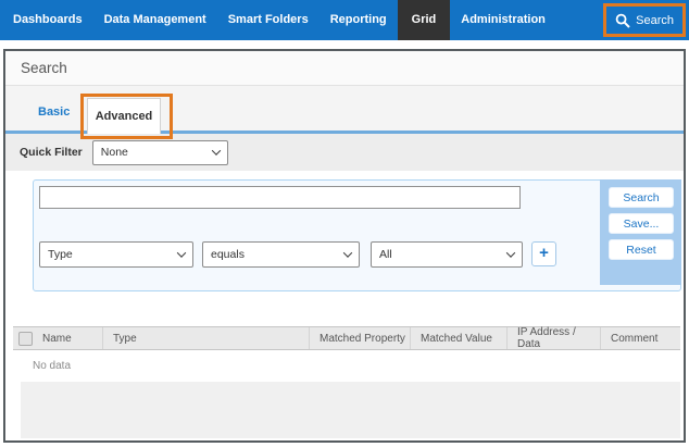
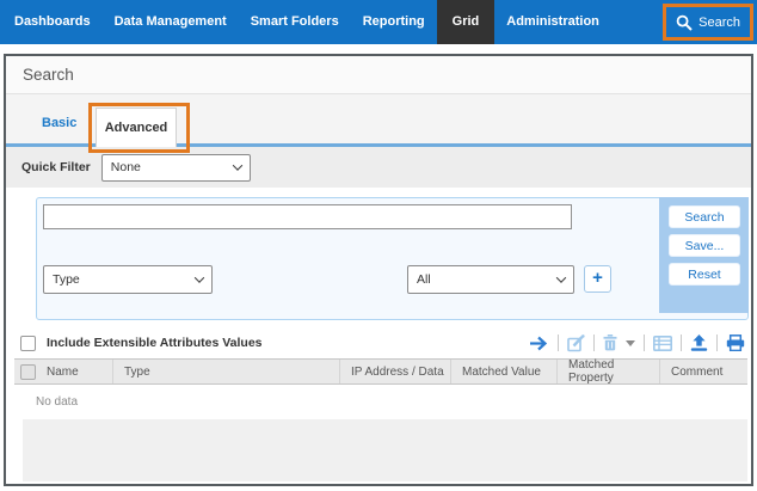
  Dashboards
  Data Management
  Smart Folders
  Reporting
  Grid
  Administration
  Search
  Search
  Basic
  Advanced
  Quick Filter
  None
  Type
- equals
  All
  +
  Search
  Save...
  Reset
+ Include Extensible Attributes Values
  Name
  Type
- Matched Property
+ IP Address / Data
  Matched Value
- IP Address / Data
+ Matched Property
  Comment
  No data
